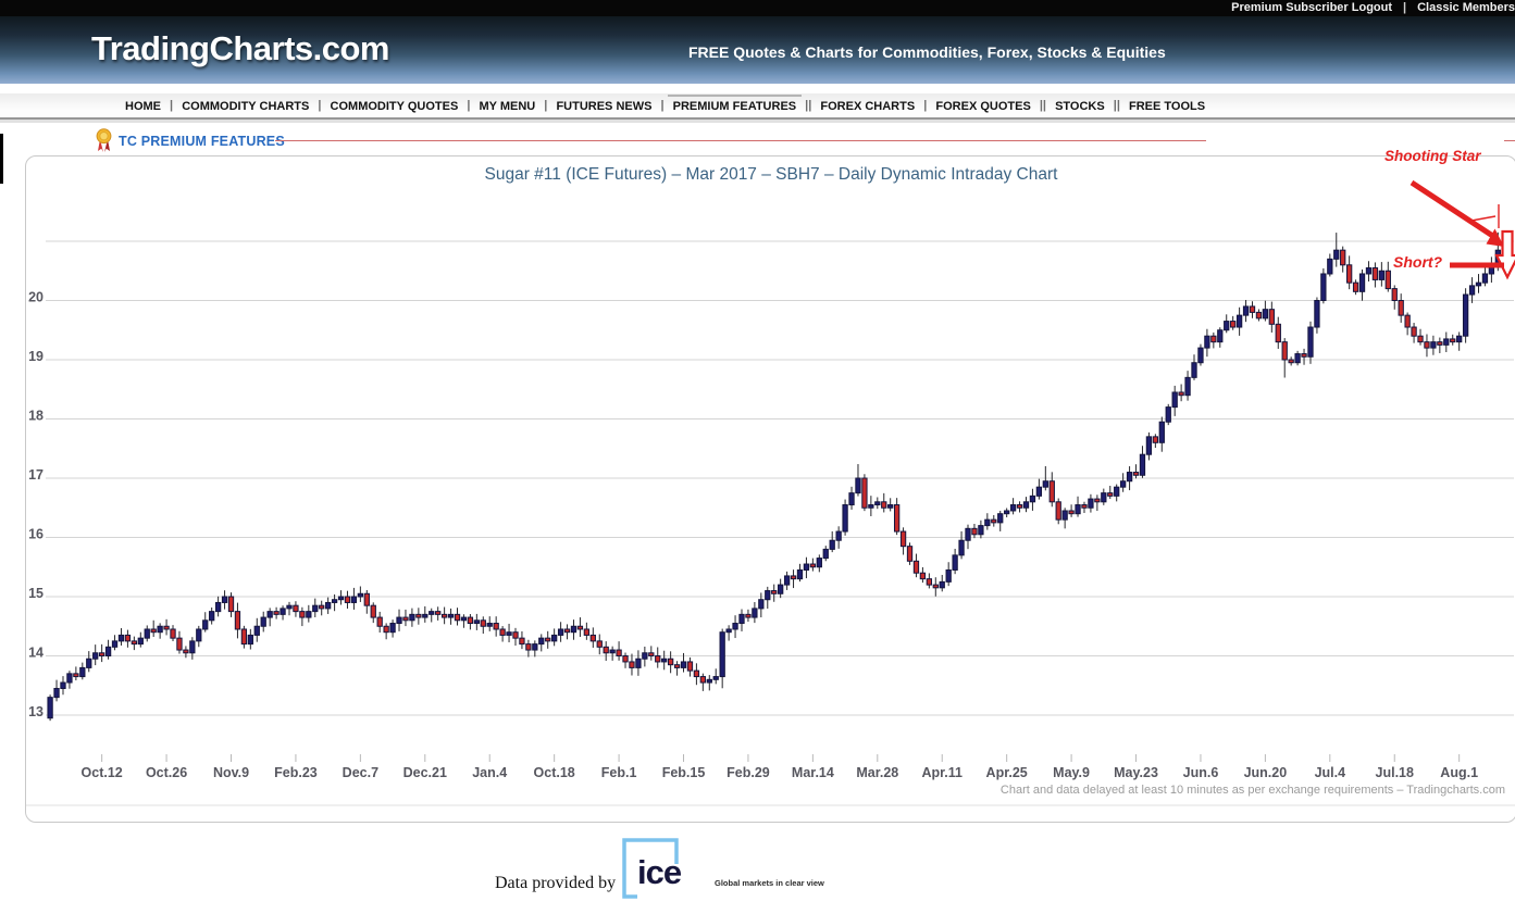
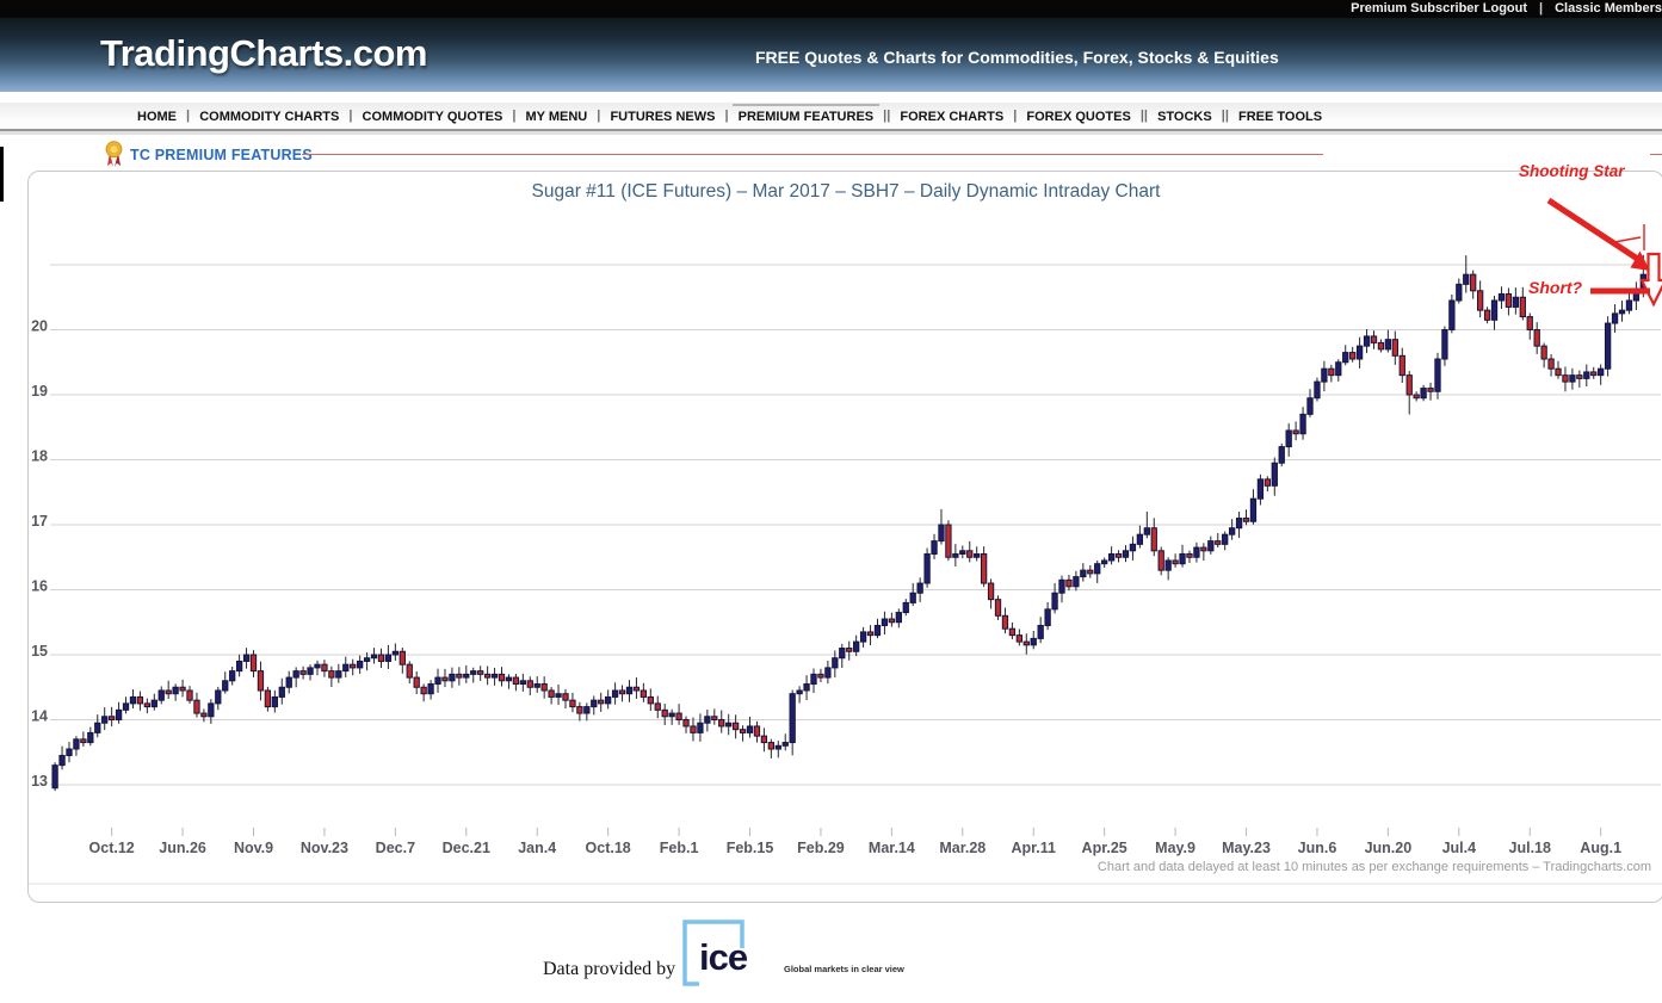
  Premium Subscriber Logout | Classic Members
  TradingCharts.com
  FREE Quotes & Charts for Commodities, Forex, Stocks & Equities
  HOME
  |
  COMMODITY CHARTS
  |
  COMMODITY QUOTES
  |
  MY MENU
  |
  FUTURES NEWS
  |
  PREMIUM FEATURES
  ||
  FOREX CHARTS
  |
  FOREX QUOTES
  ||
  STOCKS
  ||
  FREE TOOLS
  TC PREMIUM FEATURES
  Sugar #11 (ICE Futures) – Mar 2017 – SBH7 – Daily Dynamic Intraday Chart
  13
  14
  15
  16
  17
  18
  19
  20
  Oct.12
- Oct.26
+ Jun.26
  Nov.9
- Feb.23
+ Nov.23
  Dec.7
  Dec.21
  Jan.4
  Oct.18
  Feb.1
  Feb.15
  Feb.29
  Mar.14
  Mar.28
  Apr.11
  Apr.25
  May.9
  May.23
  Jun.6
  Jun.20
  Jul.4
  Jul.18
  Aug.1
  Shooting Star
  Short?
  Chart and data delayed at least 10 minutes as per exchange requirements – Tradingcharts.com
  Data provided by
  ice
  Global markets in clear view
